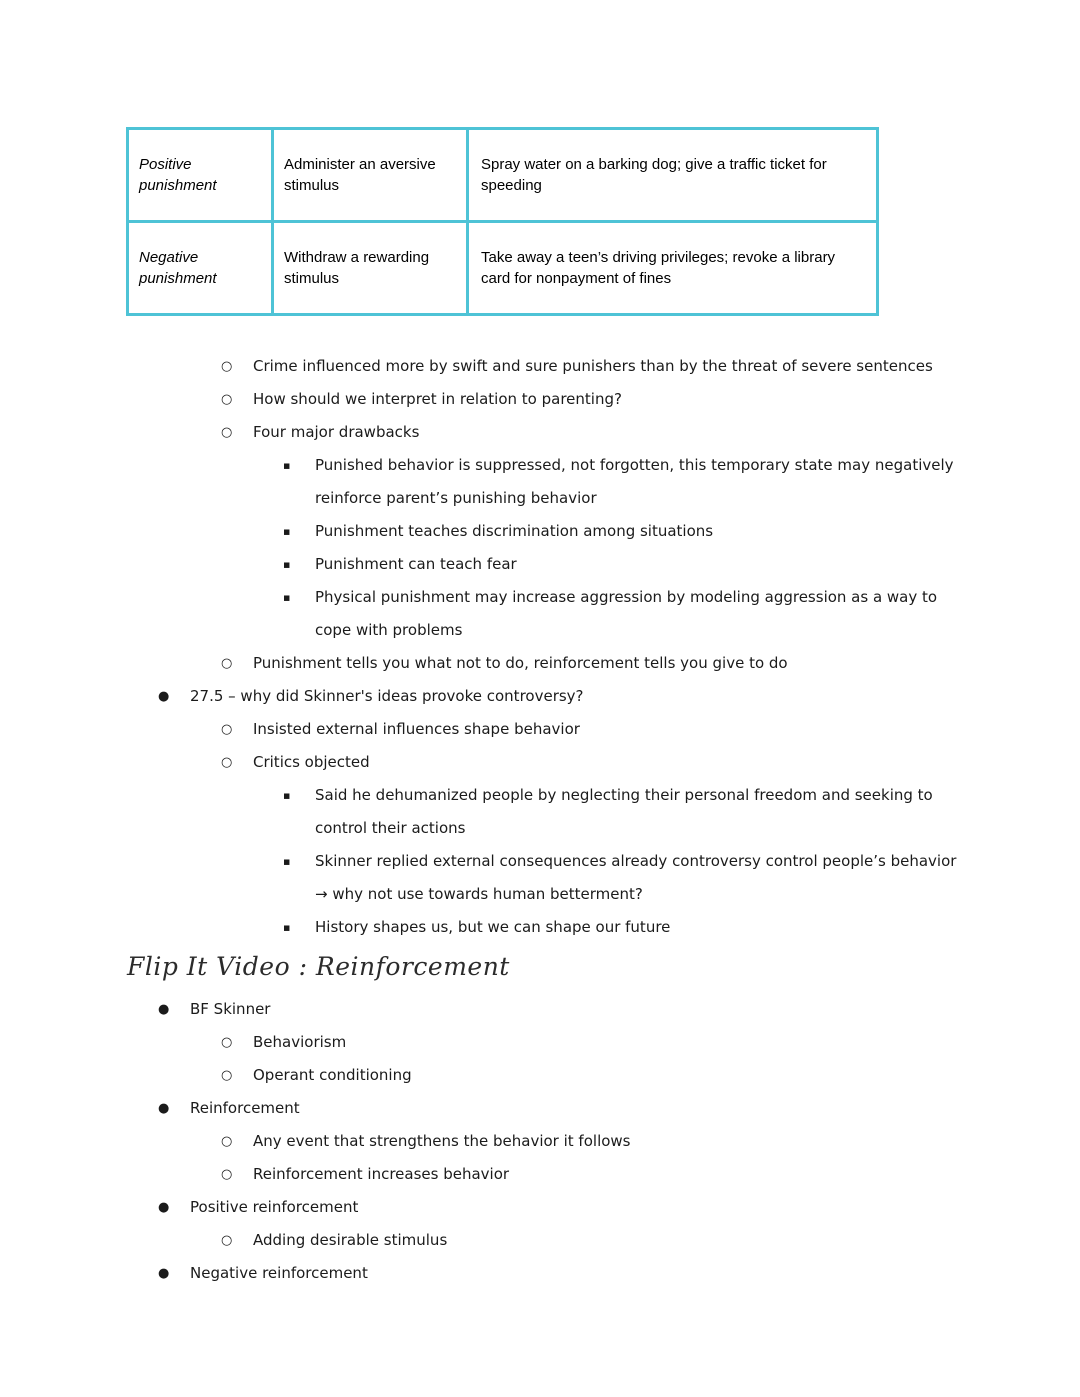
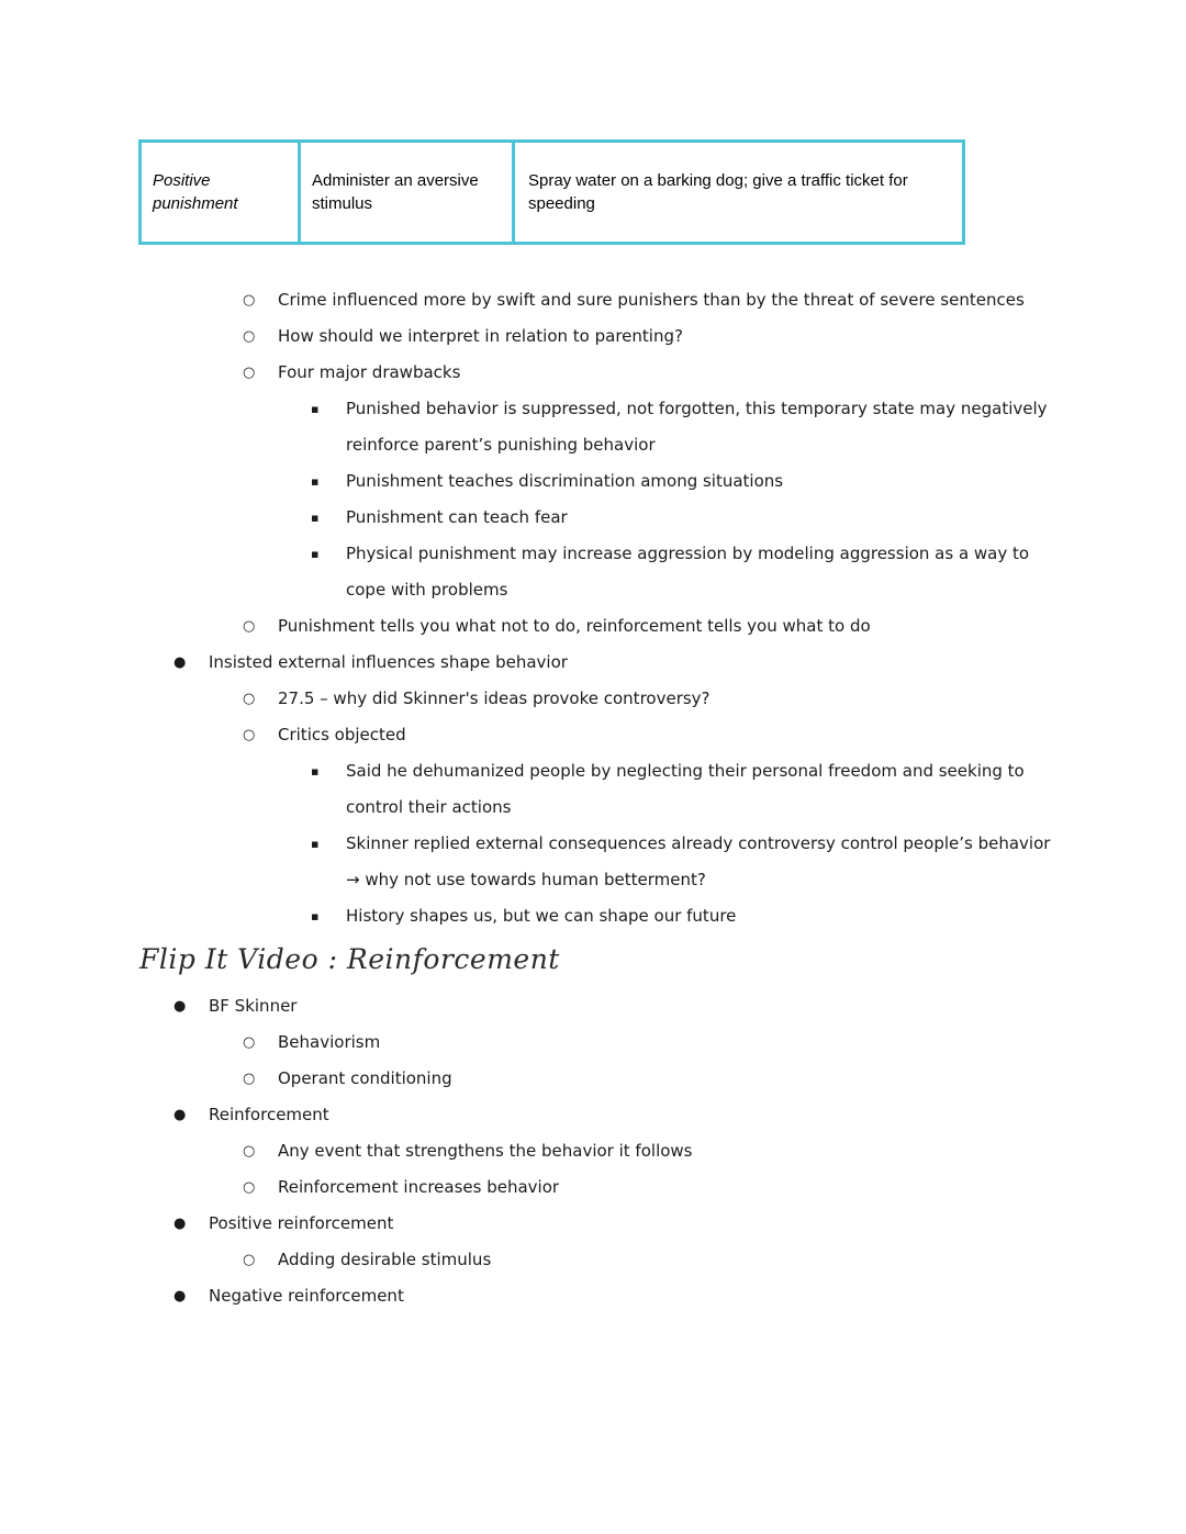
  Positive punishment	Administer an aversive stimulus	Spray water on a barking dog; give a traffic ticket for speeding
- Negative punishment	Withdraw a rewarding stimulus	Take away a teen’s driving privileges; revoke a library card for nonpayment of fines
  ○
  Crime influenced more by swift and sure punishers than by the threat of severe sentences
  ○
  How should we interpret in relation to parenting?
  ○
  Four major drawbacks
  ▪
  Punished behavior is suppressed, not forgotten, this temporary state may negatively reinforce parent’s punishing behavior
  ▪
  Punishment teaches discrimination among situations
  ▪
  Punishment can teach fear
  ▪
  Physical punishment may increase aggression by modeling aggression as a way to cope with problems
  ○
- Punishment tells you what not to do, reinforcement tells you give to do
+ Punishment tells you what not to do, reinforcement tells you what to do
  ●
- 27.5 – why did Skinner's ideas provoke controversy?
+ Insisted external influences shape behavior
  ○
- Insisted external influences shape behavior
+ 27.5 – why did Skinner's ideas provoke controversy?
  ○
  Critics objected
  ▪
  Said he dehumanized people by neglecting their personal freedom and seeking to control their actions
  ▪
  Skinner replied external consequences already controversy control people’s behavior → why not use towards human betterment?
  ▪
  History shapes us, but we can shape our future
  Flip It Video : Reinforcement
  ●
  BF Skinner
  ○
  Behaviorism
  ○
  Operant conditioning
  ●
  Reinforcement
  ○
  Any event that strengthens the behavior it follows
  ○
  Reinforcement increases behavior
  ●
  Positive reinforcement
  ○
  Adding desirable stimulus
  ●
  Negative reinforcement
